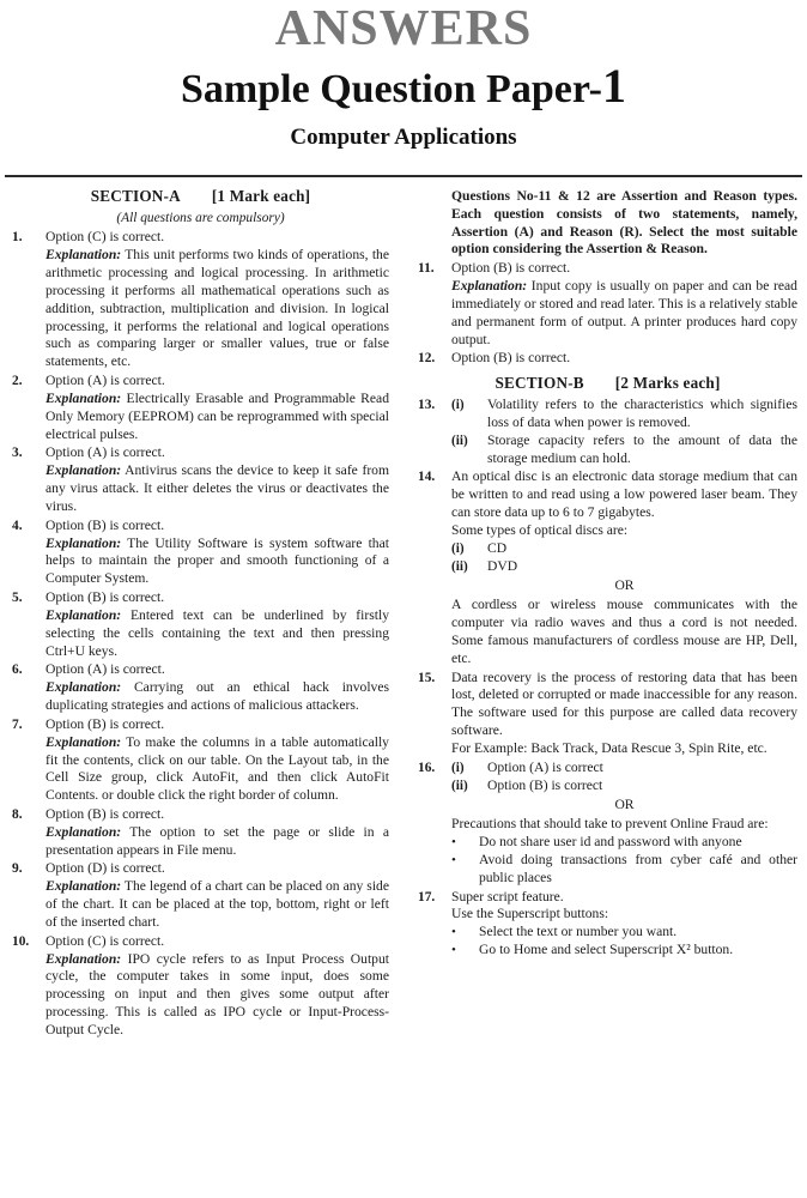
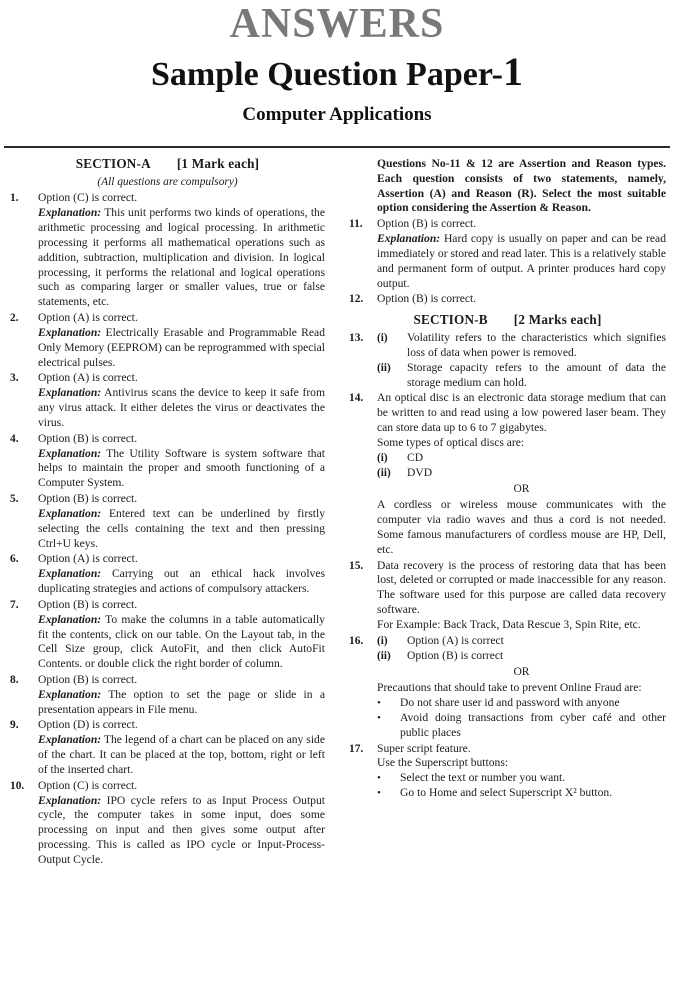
  ANSWERS
  Sample Question Paper-1
  Computer Applications
  SECTION-A
  [1 Mark each]
  (All questions are compulsory)
  1.
  Option (C) is correct.
  Explanation: This unit performs two kinds of operations, the arithmetic processing and logical processing. In arithmetic processing it performs all mathematical operations such as addition, subtraction, multiplication and division. In logical processing, it performs the relational and logical operations such as comparing larger or smaller values, true or false statements, etc.
  2.
  Option (A) is correct.
  Explanation: Electrically Erasable and Programmable Read Only Memory (EEPROM) can be reprogrammed with special electrical pulses.
  3.
  Option (A) is correct.
  Explanation: Antivirus scans the device to keep it safe from any virus attack. It either deletes the virus or deactivates the virus.
  4.
  Option (B) is correct.
  Explanation: The Utility Software is system software that helps to maintain the proper and smooth functioning of a Computer System.
  5.
  Option (B) is correct.
  Explanation: Entered text can be underlined by firstly selecting the cells containing the text and then pressing Ctrl+U keys.
  6.
  Option (A) is correct.
- Explanation: Carrying out an ethical hack involves duplicating strategies and actions of malicious attackers.
+ Explanation: Carrying out an ethical hack involves duplicating strategies and actions of compulsory attackers.
  7.
  Option (B) is correct.
  Explanation: To make the columns in a table automatically fit the contents, click on our table. On the Layout tab, in the Cell Size group, click AutoFit, and then click AutoFit Contents. or double click the right border of column.
  8.
  Option (B) is correct.
  Explanation: The option to set the page or slide in a presentation appears in File menu.
  9.
  Option (D) is correct.
  Explanation: The legend of a chart can be placed on any side of the chart. It can be placed at the top, bottom, right or left of the inserted chart.
  10.
  Option (C) is correct.
  Explanation: IPO cycle refers to as Input Process Output cycle, the computer takes in some input, does some processing on input and then gives some output after processing. This is called as IPO cycle or Input-Process-Output Cycle.
  Questions No-11 & 12 are Assertion and Reason types. Each question consists of two statements, namely, Assertion (A) and Reason (R). Select the most suitable option considering the Assertion & Reason.
  11.
  Option (B) is correct.
- Explanation: Input copy is usually on paper and can be read immediately or stored and read later. This is a relatively stable and permanent form of output. A printer produces hard copy output.
+ Explanation: Hard copy is usually on paper and can be read immediately or stored and read later. This is a relatively stable and permanent form of output. A printer produces hard copy output.
  12.
  Option (B) is correct.
  SECTION-B
  [2 Marks each]
  13.
  (i)
  Volatility refers to the characteristics which signifies loss of data when power is removed.
  (ii)
  Storage capacity refers to the amount of data the storage medium can hold.
  14.
  An optical disc is an electronic data storage medium that can be written to and read using a low powered laser beam. They can store data up to 6 to 7 gigabytes.
  Some types of optical discs are:
  (i)
  CD
  (ii)
  DVD
  OR
  A cordless or wireless mouse communicates with the computer via radio waves and thus a cord is not needed. Some famous manufacturers of cordless mouse are HP, Dell, etc.
  15.
  Data recovery is the process of restoring data that has been lost, deleted or corrupted or made inaccessible for any reason. The software used for this purpose are called data recovery software.
  For Example: Back Track, Data Rescue 3, Spin Rite, etc.
  16.
  (i)
  Option (A) is correct
  (ii)
  Option (B) is correct
  OR
  Precautions that should take to prevent Online Fraud are:
  •
  Do not share user id and password with anyone
  •
  Avoid doing transactions from cyber café and other public places
  17.
  Super script feature.
  Use the Superscript buttons:
  •
  Select the text or number you want.
  •
  Go to Home and select Superscript X² button.
